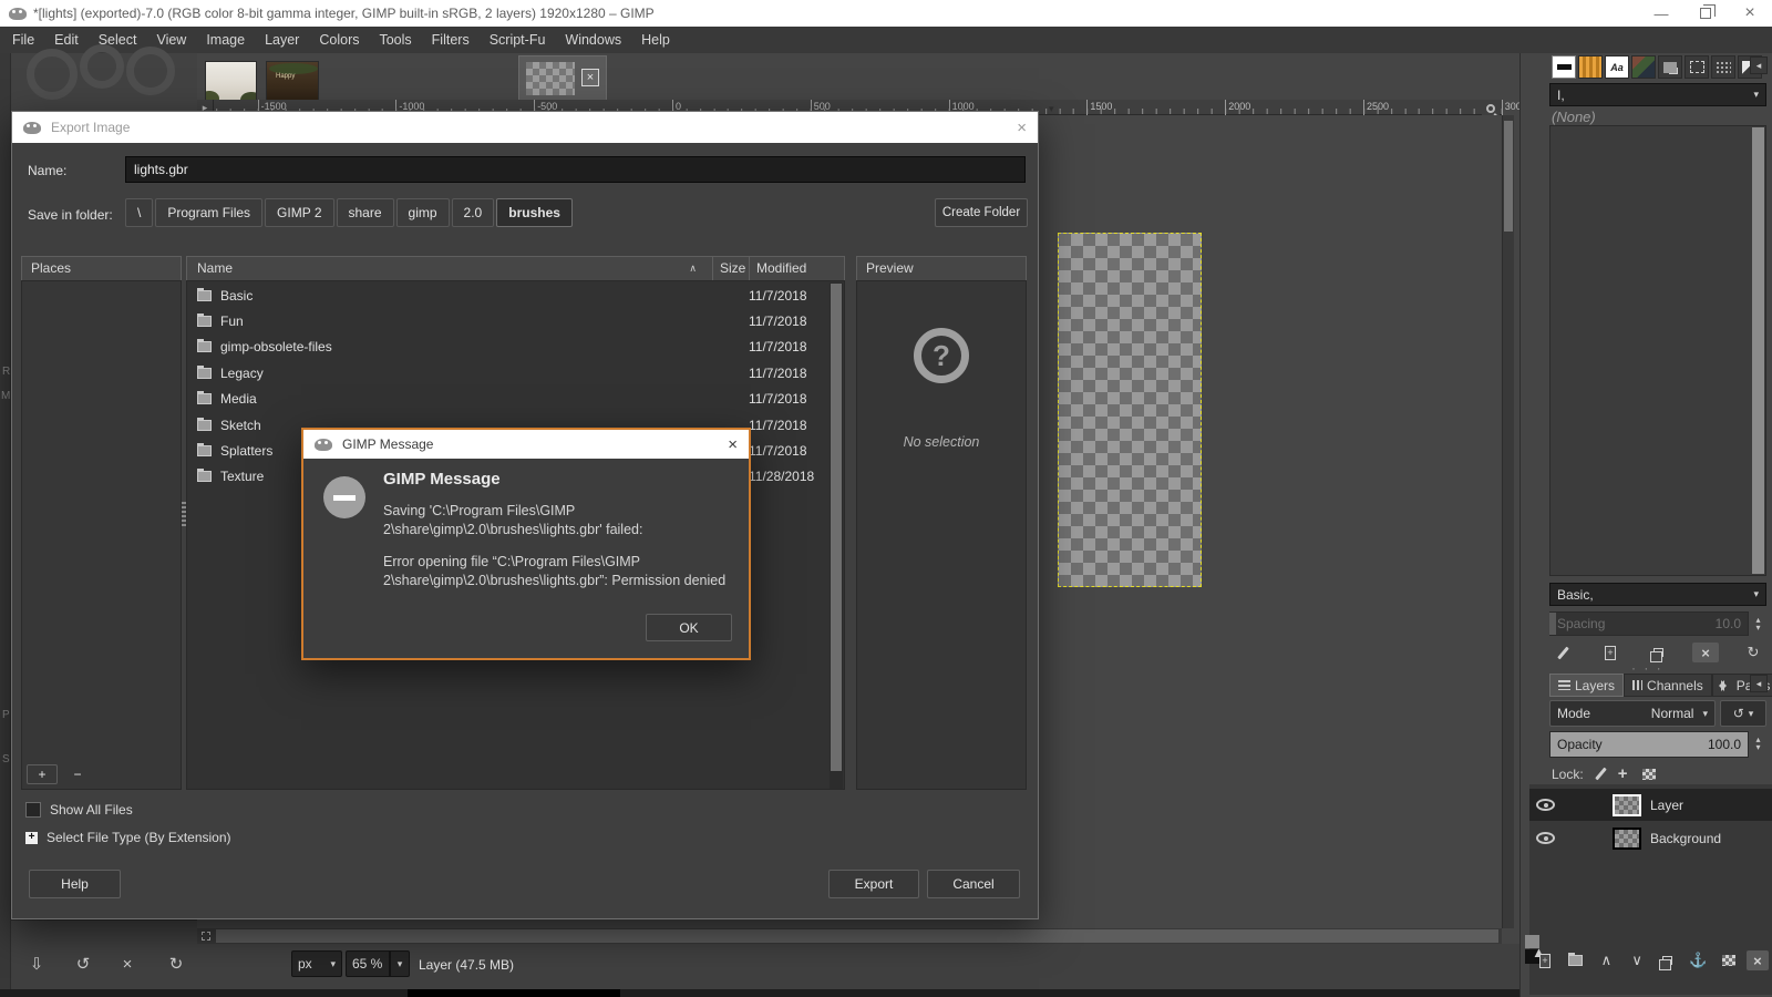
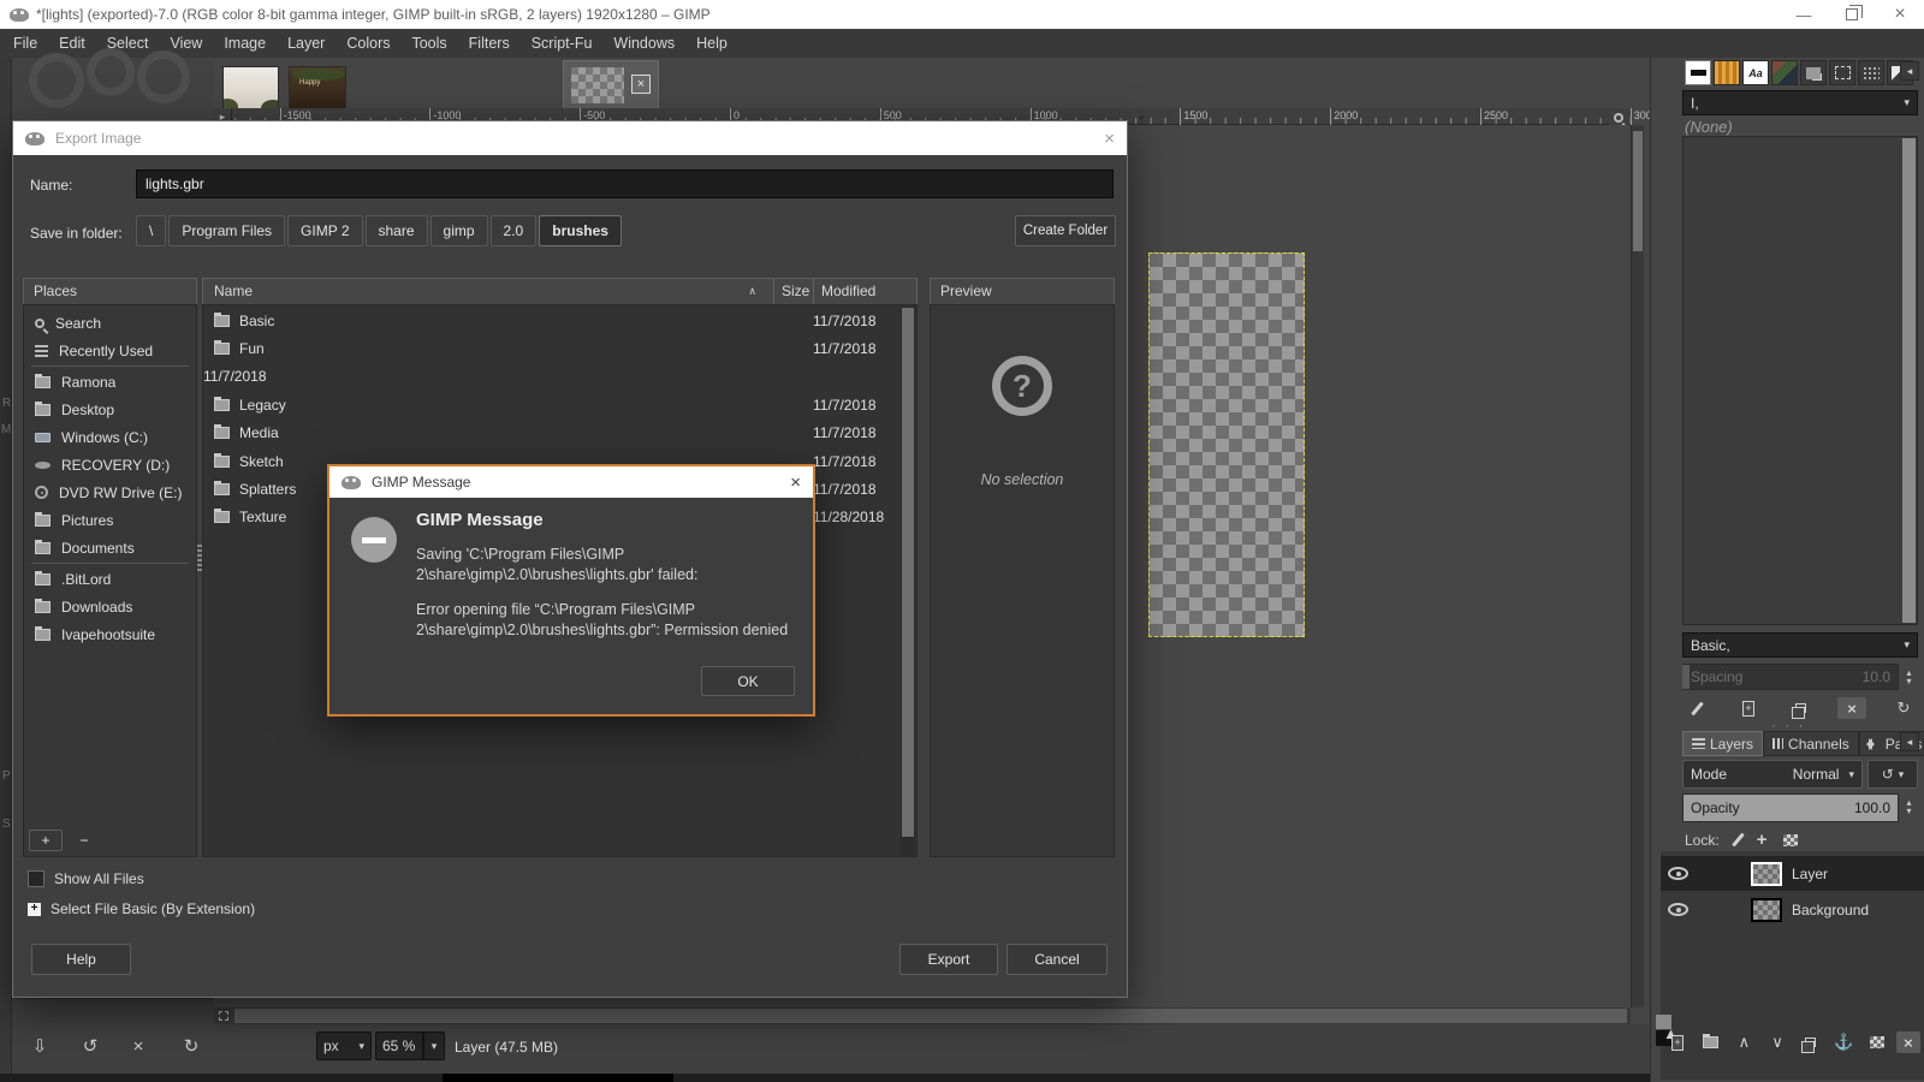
  *[lights] (exported)-7.0 (RGB color 8-bit gamma integer, GIMP built-in sRGB, 2 layers) 1920x1280 – GIMP
  —
  ×
  File
  Edit
  Select
  View
  Image
  Layer
  Colors
  Tools
  Filters
  Script-Fu
  Windows
  Help
  R
  M
  P
  S
  ×
  -1500
  -1000
  -500
  0
  500
  1000
  1500
  2000
  2500
  ▸
  px
  ▾
  65 %
  ▾
  Layer (47.5 MB)
  ⇩
  ↺
  ×
  ↻
  Aa
  ◂
  I,
  ▾
  (None)
  Basic,
  ▾
  Spacing
  10.0
  ▴
  ▾
  +
  ×
  ↻
  · · ·
  Layers
  Channels
  ◂
  Mode
  Normal
  ▾
  ↺
  ▾
  Opacity
  100.0
  ▴
  ▾
  Lock:
  +
  Layer
  Background
  ▲
  +
  ∧
  ∨
  ⚓
  ×
  Export Image
  ×
  Name:
  lights.gbr
  Save in folder:
  \
  Program Files
  GIMP 2
  share
  gimp
  2.0
  brushes
  Create Folder
  Places
+ Search
+ Recently Used
+ Ramona
+ Desktop
+ Windows (C:)
+ RECOVERY (D:)
+ DVD RW Drive (E:)
+ Pictures
+ Documents
+ .BitLord
+ Downloads
+ Ivapehootsuite
  +
  −
  Name
  ∧
  Size
  Modified
  Basic
  11/7/2018
  Fun
  11/7/2018
- gimp-obsolete-files
  11/7/2018
  Legacy
  11/7/2018
  Media
  11/7/2018
  Sketch
  11/7/2018
  Splatters
  11/7/2018
  Texture
  11/28/2018
  Preview
  ?
  No selection
  Show All Files
  +
- Select File Type (By Extension)
+ Select File Basic (By Extension)
  Help
  Export
  Cancel
  GIMP Message
  ×
  GIMP Message
  Saving 'C:\Program Files\GIMP
  2\share\gimp\2.0\brushes\lights.gbr' failed:
  Error opening file “C:\Program Files\GIMP
  2\share\gimp\2.0\brushes\lights.gbr”: Permission denied
  OK
